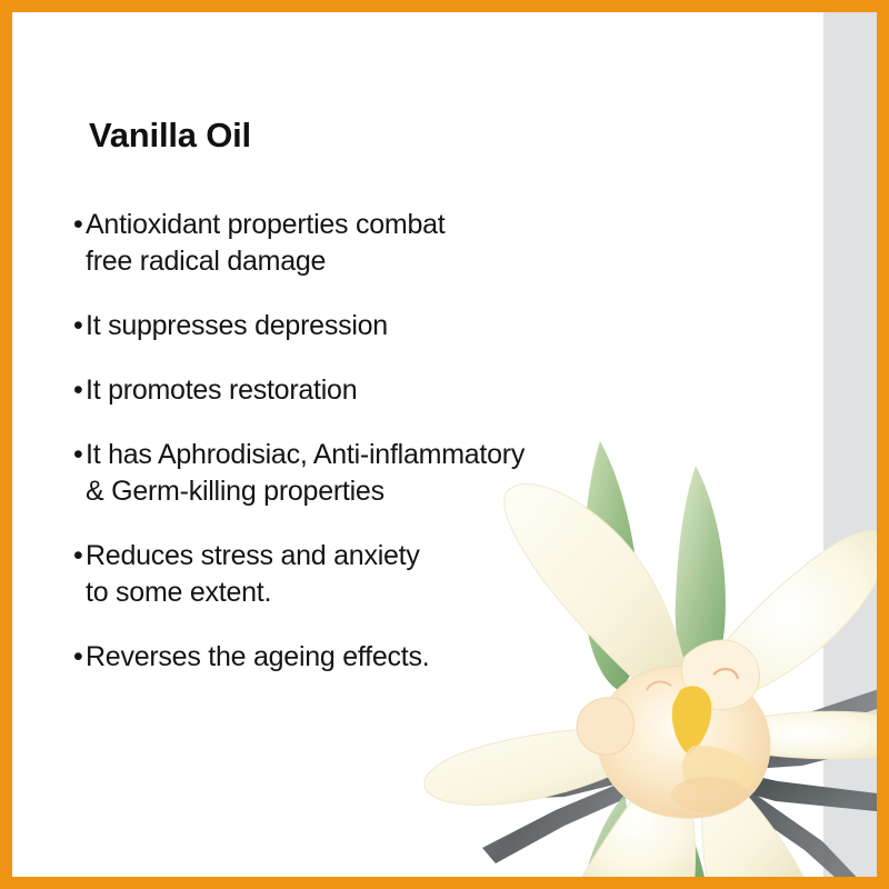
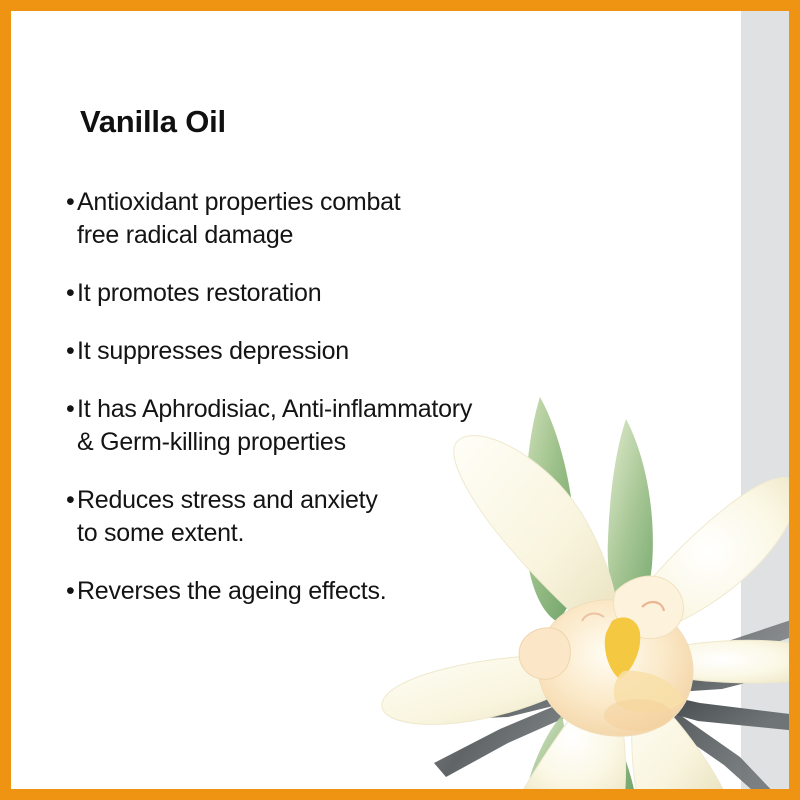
  Vanilla Oil
  •
  Antioxidant properties combat
  free radical damage
  •
- It suppresses depression
+ It promotes restoration
  •
- It promotes restoration
+ It suppresses depression
  •
  It has Aphrodisiac, Anti-inflammatory
  & Germ-killing properties
  •
  Reduces stress and anxiety
  to some extent.
  •
  Reverses the ageing effects.
